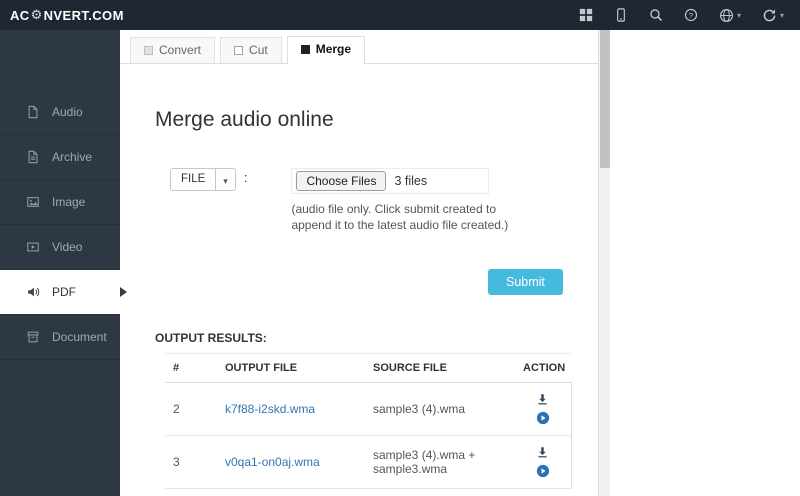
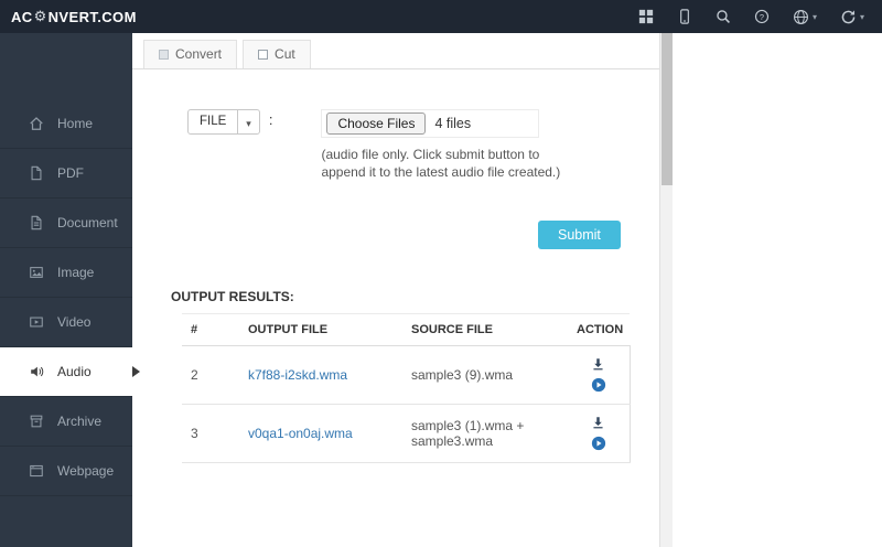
  AC
  ⚙
  NVERT.COM
  ?
  ▾
  ▾
+ Home
- Audio
+ PDF
- Archive
+ Document
  Image
  Video
- PDF
+ Audio
- Document
+ Archive
+ Webpage
  Convert
  Cut
- Merge
- Merge audio online
  FILE
  ▾
  :
  Choose Files
- 3 files
+ 4 files
- (audio file only. Click submit created to append it to the latest audio file created.)
+ (audio file only. Click submit button to append it to the latest audio file created.)
  Submit
  OUTPUT RESULTS:
  #	OUTPUT FILE	SOURCE FILE	ACTION
- 2	k7f88-i2skd.wma	sample3 (4).wma
+ 2	k7f88-i2skd.wma	sample3 (9).wma
- 3	v0qa1-on0aj.wma	sample3 (4).wma + sample3.wma
+ 3	v0qa1-on0aj.wma	sample3 (1).wma + sample3.wma
